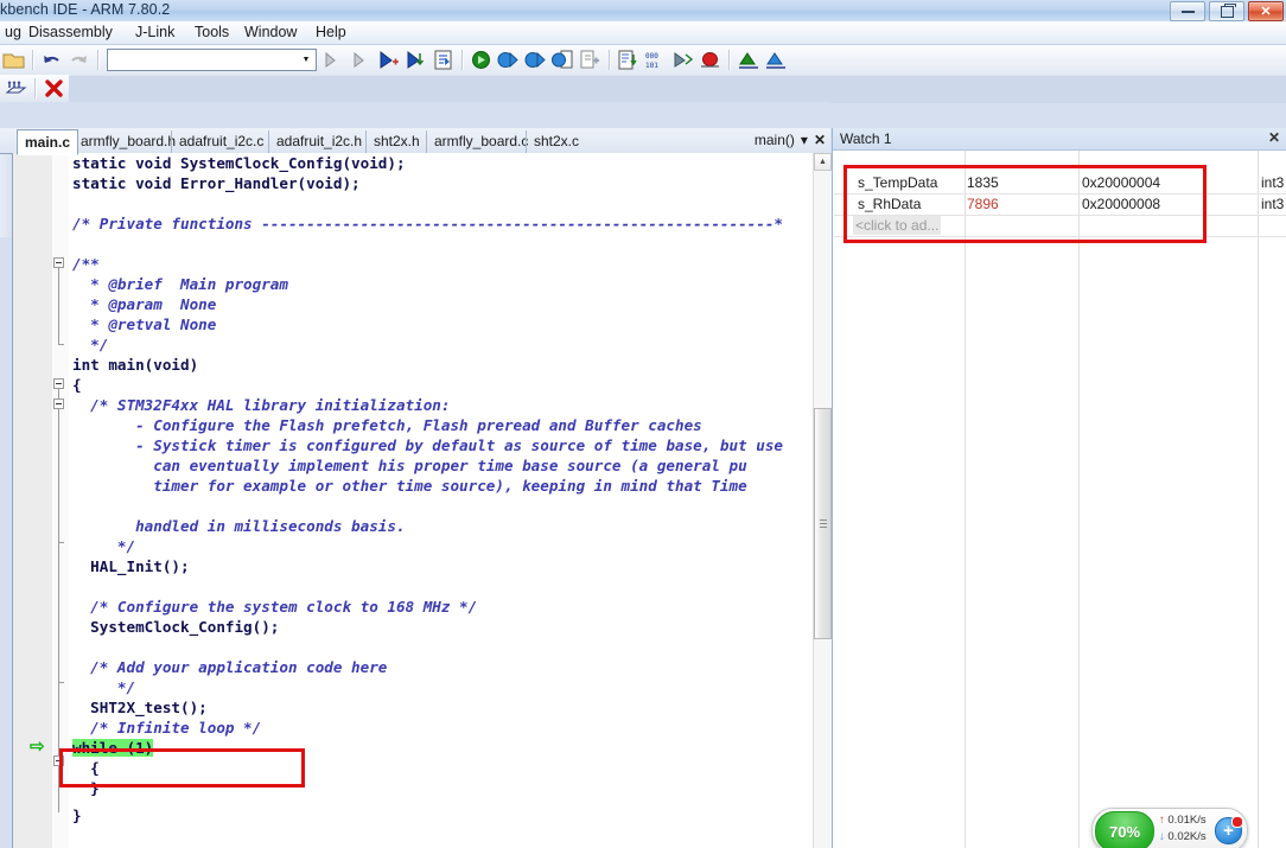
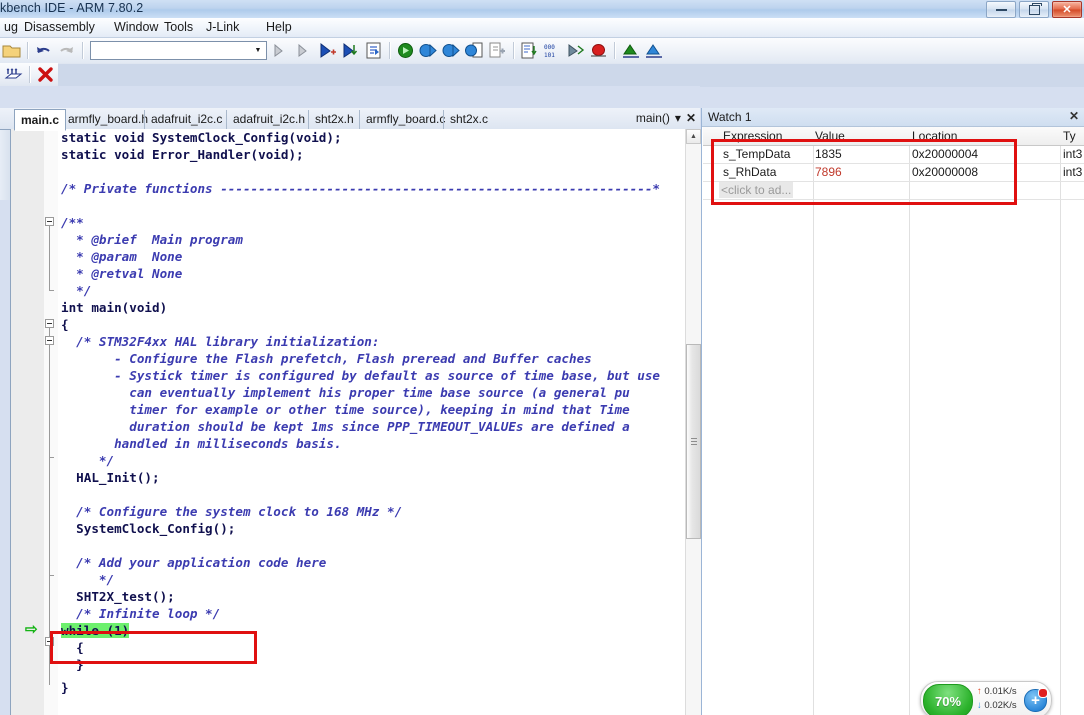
  kbench IDE - ARM 7.80.2
  ✕
  ug
  Disassembly
- J-Link
+ Window
  Tools
- Window
+ J-Link
  Help
  main.c
  armfly_board.h
  adafruit_i2c.c
  adafruit_i2c.h
  sht2x.h
  armfly_board.c
  sht2x.c
  main()
  ▾
  ✕
  static void SystemClock_Config(void);
  static void Error_Handler(void);
  /* Private functions ---------------------------------------------------------*
  /**
  * @brief Main program
  * @param None
  * @retval None
  */
  int main(void)
  {
  /* STM32F4xx HAL library initialization:
  - Configure the Flash prefetch, Flash preread and Buffer caches
  - Systick timer is configured by default as source of time base, but use
  can eventually implement his proper time base source (a general pu
  timer for example or other time source), keeping in mind that Time
+ duration should be kept 1ms since PPP_TIMEOUT_VALUEs are defined a
  handled in milliseconds basis.
  */
  HAL_Init();
  /* Configure the system clock to 168 MHz */
  SystemClock_Config();
  /* Add your application code here
  */
  SHT2X_test();
  /* Infinite loop */
  while (1)
  {
  }
  }
  ⇨
  Watch 1
  ✕
+ Expression
+ Value
+ Location
+ Ty
  s_TempData
  1835
  0x20000004
  int3
  s_RhData
  7896
  0x20000008
  int3
  <click to ad...
  70%
  ↑ 0.01K/s
  ↓ 0.02K/s
  +
